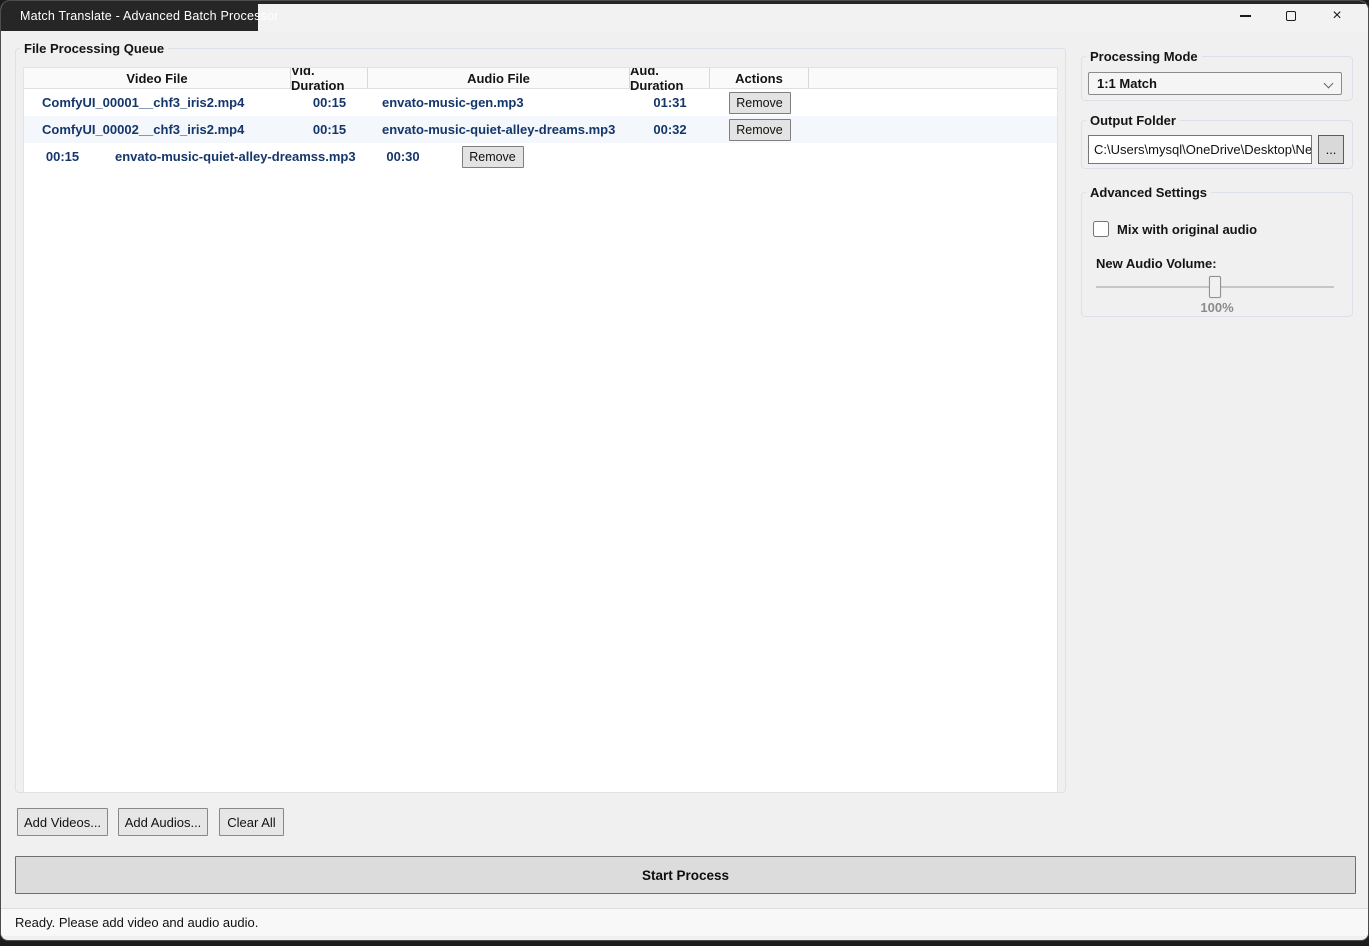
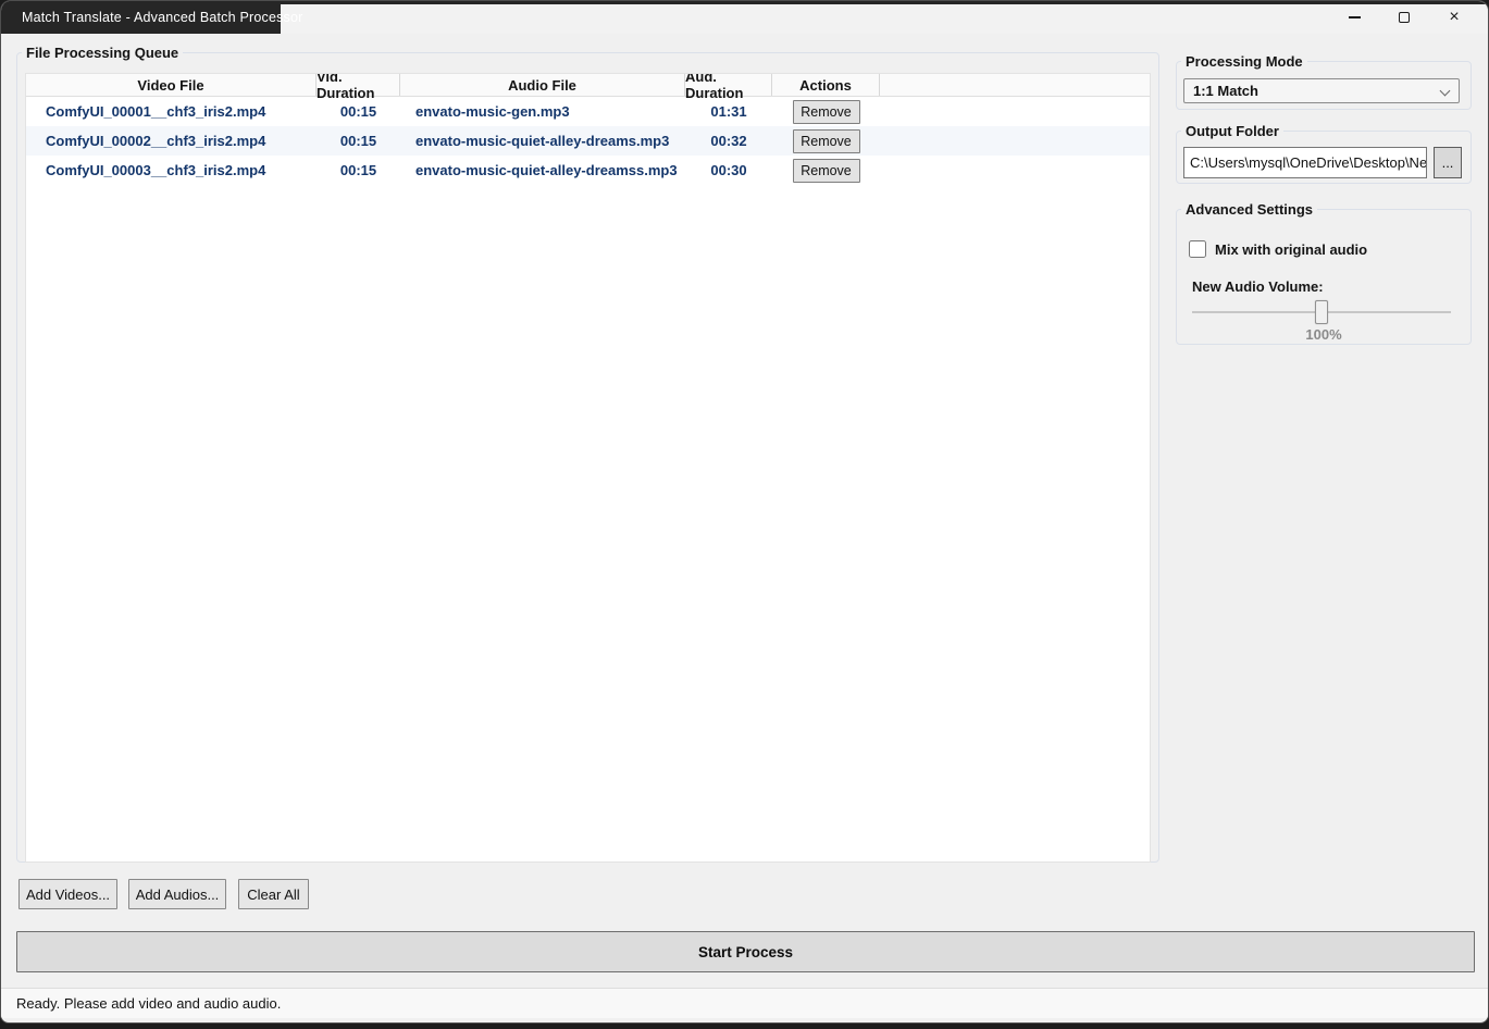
  Match Translate - Advanced Batch Processor
  ×
  File Processing Queue
  Video File
  Vid. Duration
  Audio File
  Aud. Duration
  Actions
  ComfyUI_00001__chf3_iris2.mp4
  00:15
  envato-music-gen.mp3
  01:31
  Remove
  ComfyUI_00002__chf3_iris2.mp4
  00:15
  envato-music-quiet-alley-dreams.mp3
  00:32
  Remove
+ ComfyUI_00003__chf3_iris2.mp4
  00:15
  envato-music-quiet-alley-dreamss.mp3
  00:30
  Remove
  Add Videos...
  Add Audios...
  Clear All
  Start Process
  Ready. Please add video and audio audio.
  Processing Mode
  1:1 Match
  Output Folder
  C:\Users\mysql\OneDrive\Desktop\Ne
  ...
  Advanced Settings
  Mix with original audio
  New Audio Volume:
  100%
